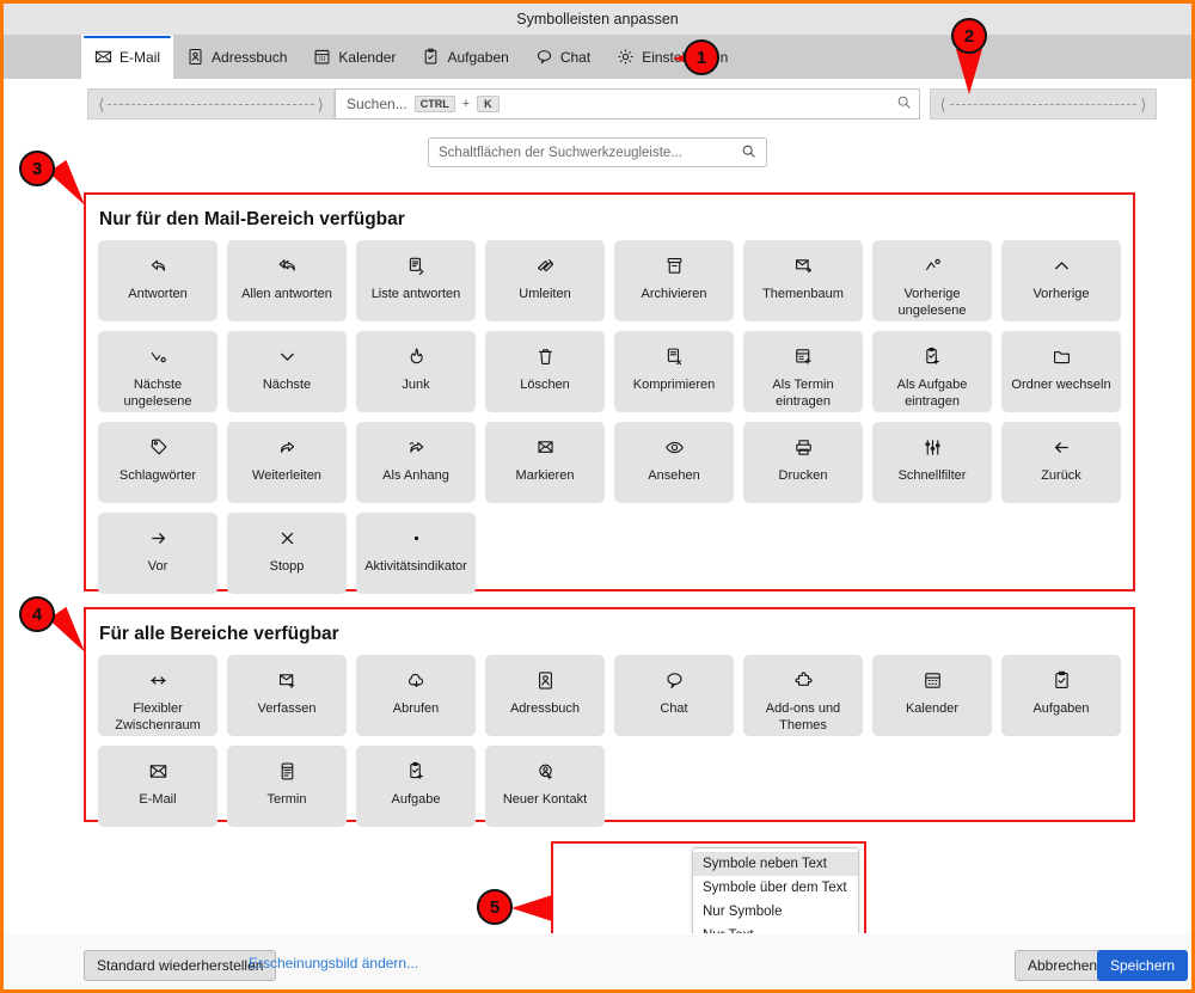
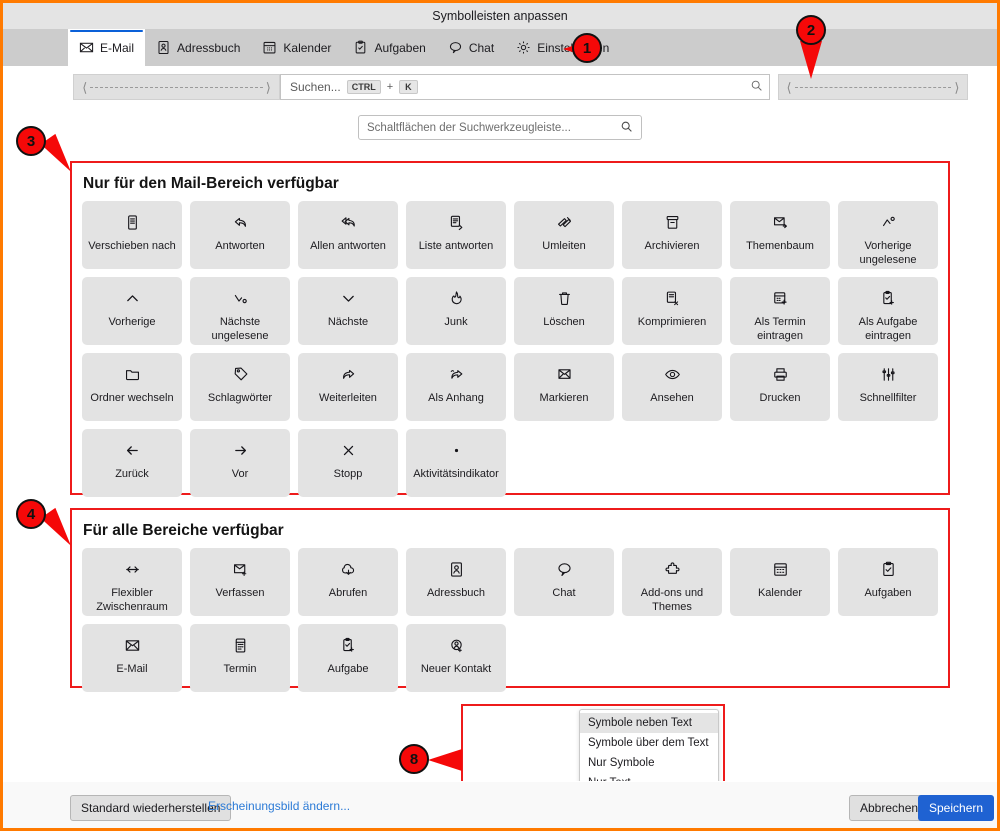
  Symbolleisten anpassen
  E-Mail
  Adressbuch
  Kalender
  Aufgaben
  Chat
  ⟨
  ⟩
  Suchen...
  CTRL
  +
  K
  ⟨
  ⟩
  Schaltflächen der Suchwerkzeugleiste...
  Nur für den Mail-Bereich verfügbar
+ Verschieben nach
  Antworten
  Allen antworten
  Liste antworten
  Umleiten
  Archivieren
  Themenbaum
  Vorherige ungelesene
  Vorherige
  Nächste ungelesene
  Nächste
  Junk
  Löschen
  Komprimieren
  Als Termin eintragen
  Als Aufgabe eintragen
  Ordner wechseln
  Schlagwörter
  Weiterleiten
  Als Anhang
  Markieren
  Ansehen
  Drucken
  Schnellfilter
  Zurück
  Vor
  Stopp
  Aktivitätsindikator
  Für alle Bereiche verfügbar
  Flexibler Zwischenraum
  Verfassen
  Abrufen
  Adressbuch
  Chat
  Add-ons und Themes
  Kalender
  Aufgaben
  E-Mail
  Termin
  Aufgabe
  Neuer Kontakt
  Symbole neben Text
  Symbole über dem Text
  Nur Symbole
  Standard wiederherstellen
  Erscheinungsbild ändern...
  Abbrechen
  Speichern
  1
  2
  3
  4
- 5
+ 8
